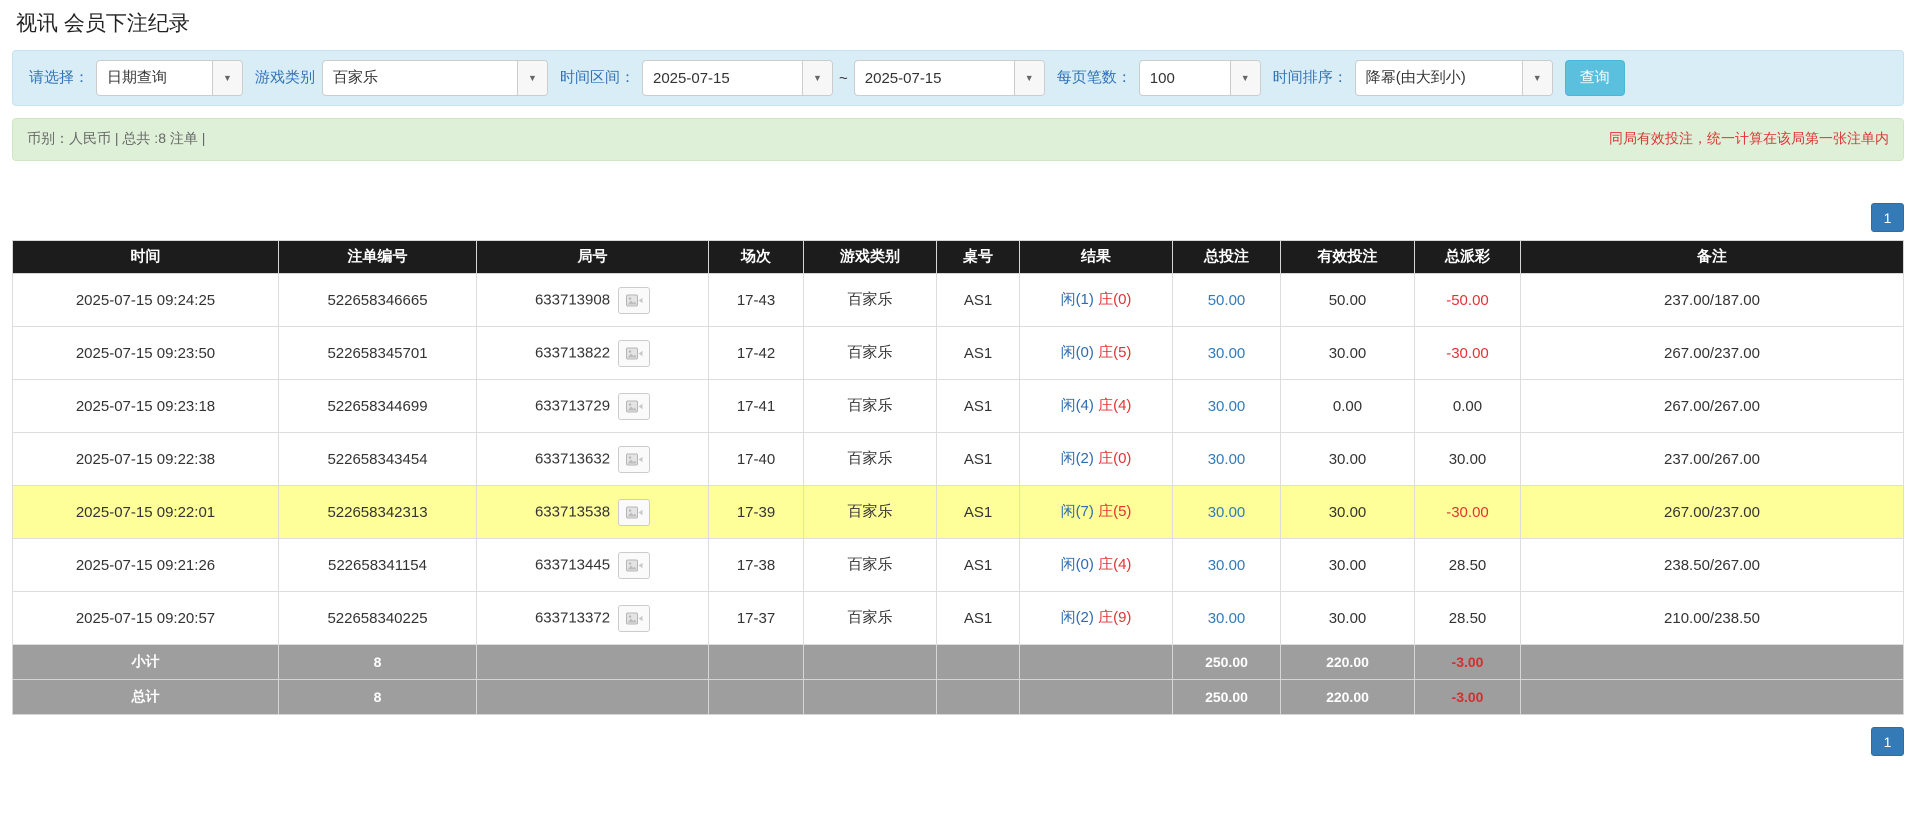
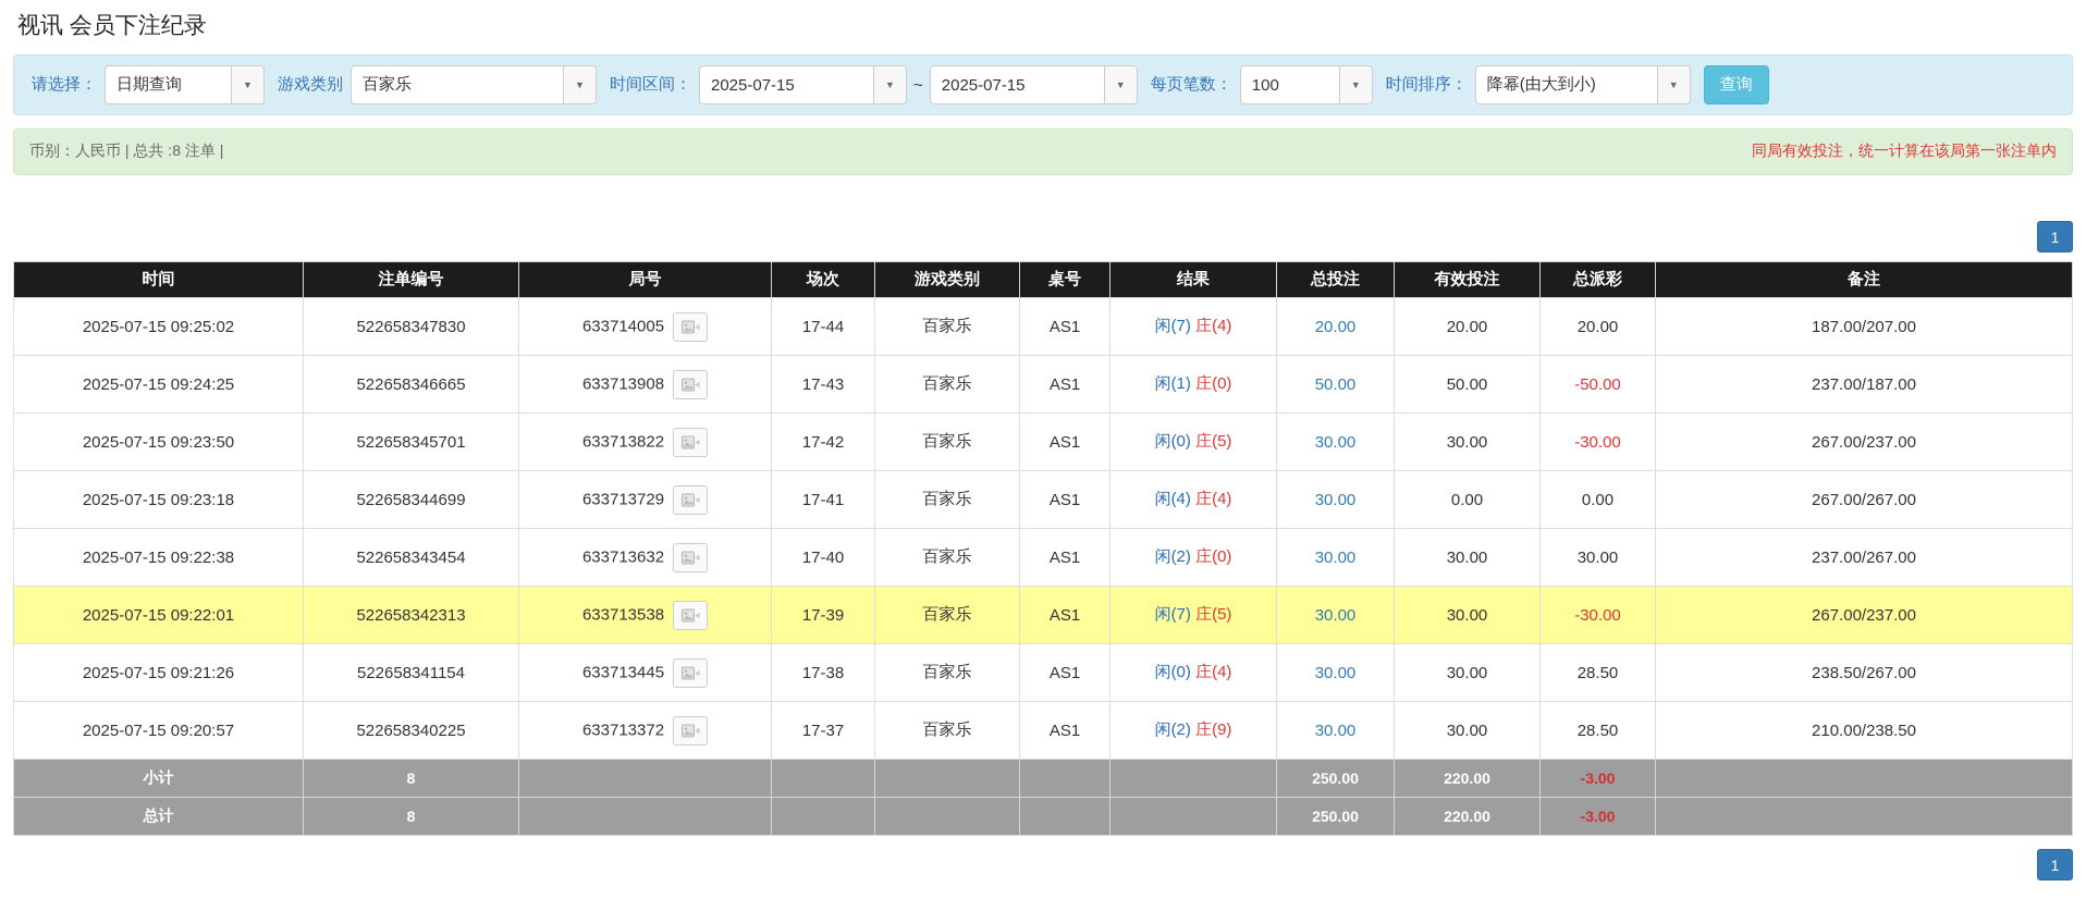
  视讯 会员下注纪录
  请选择：
  日期查询
  ▼
  游戏类别
  百家乐
  ▼
  时间区间：
  2025-07-15
  ▼
  ~
  2025-07-15
  ▼
  每页笔数：
  100
  ▼
  时间排序：
  降幂(由大到小)
  ▼
  查询
  币别：人民币 | 总共 :8 注单 |
  同局有效投注，统一计算在该局第一张注单内
  1
  时间	注单编号	局号	场次	游戏类别	桌号	结果	总投注	有效投注	总派彩	备注
+ 2025-07-15 09:25:02	522658347830	633714005	17-44	百家乐	AS1	闲(7) 庄(4)	20.00	20.00	20.00	187.00/207.00
  2025-07-15 09:24:25	522658346665	633713908	17-43	百家乐	AS1	闲(1) 庄(0)	50.00	50.00	-50.00	237.00/187.00
  2025-07-15 09:23:50	522658345701	633713822	17-42	百家乐	AS1	闲(0) 庄(5)	30.00	30.00	-30.00	267.00/237.00
  2025-07-15 09:23:18	522658344699	633713729	17-41	百家乐	AS1	闲(4) 庄(4)	30.00	0.00	0.00	267.00/267.00
  2025-07-15 09:22:38	522658343454	633713632	17-40	百家乐	AS1	闲(2) 庄(0)	30.00	30.00	30.00	237.00/267.00
  2025-07-15 09:22:01	522658342313	633713538	17-39	百家乐	AS1	闲(7) 庄(5)	30.00	30.00	-30.00	267.00/237.00
  2025-07-15 09:21:26	522658341154	633713445	17-38	百家乐	AS1	闲(0) 庄(4)	30.00	30.00	28.50	238.50/267.00
  2025-07-15 09:20:57	522658340225	633713372	17-37	百家乐	AS1	闲(2) 庄(9)	30.00	30.00	28.50	210.00/238.50
  小计	8						250.00	220.00	-3.00
  总计	8						250.00	220.00	-3.00
  1
